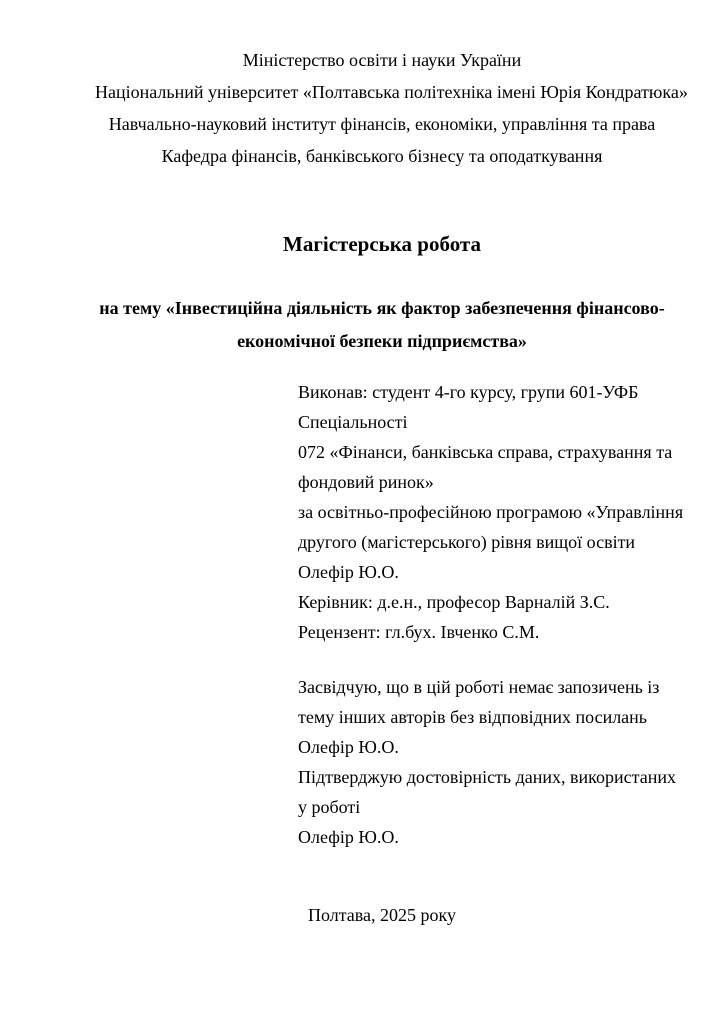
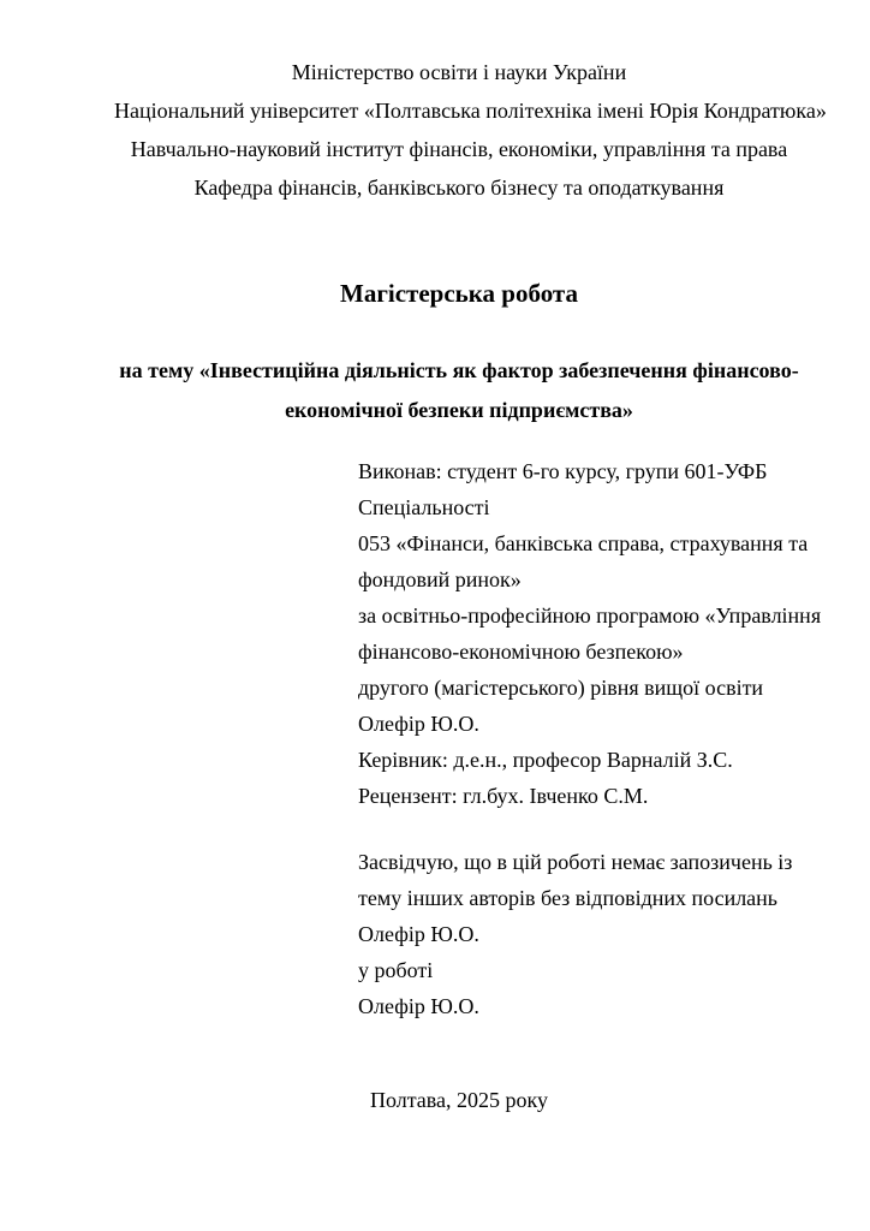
  Міністерство освіти і науки України
  Національний університет «Полтавська політехніка імені Юрія Кондратюка»
  Навчально-науковий інститут фінансів, економіки, управління та права
  Кафедра фінансів, банківського бізнесу та оподаткування
  Магістерська робота
  на тему «Інвестиційна діяльність як фактор забезпечення фінансово-
  економічної безпеки підприємства»
- Виконав: студент 4-го курсу, групи 601-УФБ
+ Виконав: студент 6-го курсу, групи 601-УФБ
  Спеціальності
- 072 «Фінанси, банківська справа, страхування та
+ 053 «Фінанси, банківська справа, страхування та
  фондовий ринок»
  за освітньо-професійною програмою «Управління
+ фінансово-економічною безпекою»
  другого (магістерського) рівня вищої освіти
  Олефір Ю.О.
  Керівник: д.е.н., професор Варналій З.С.
  Рецензент: гл.бух. Івченко С.М.
  Засвідчую, що в цій роботі немає запозичень із
  тему інших авторів без відповідних посилань
  Олефір Ю.О.
- Підтверджую достовірність даних, використаних
  у роботі
  Олефір Ю.О.
  Полтава, 2025 року
